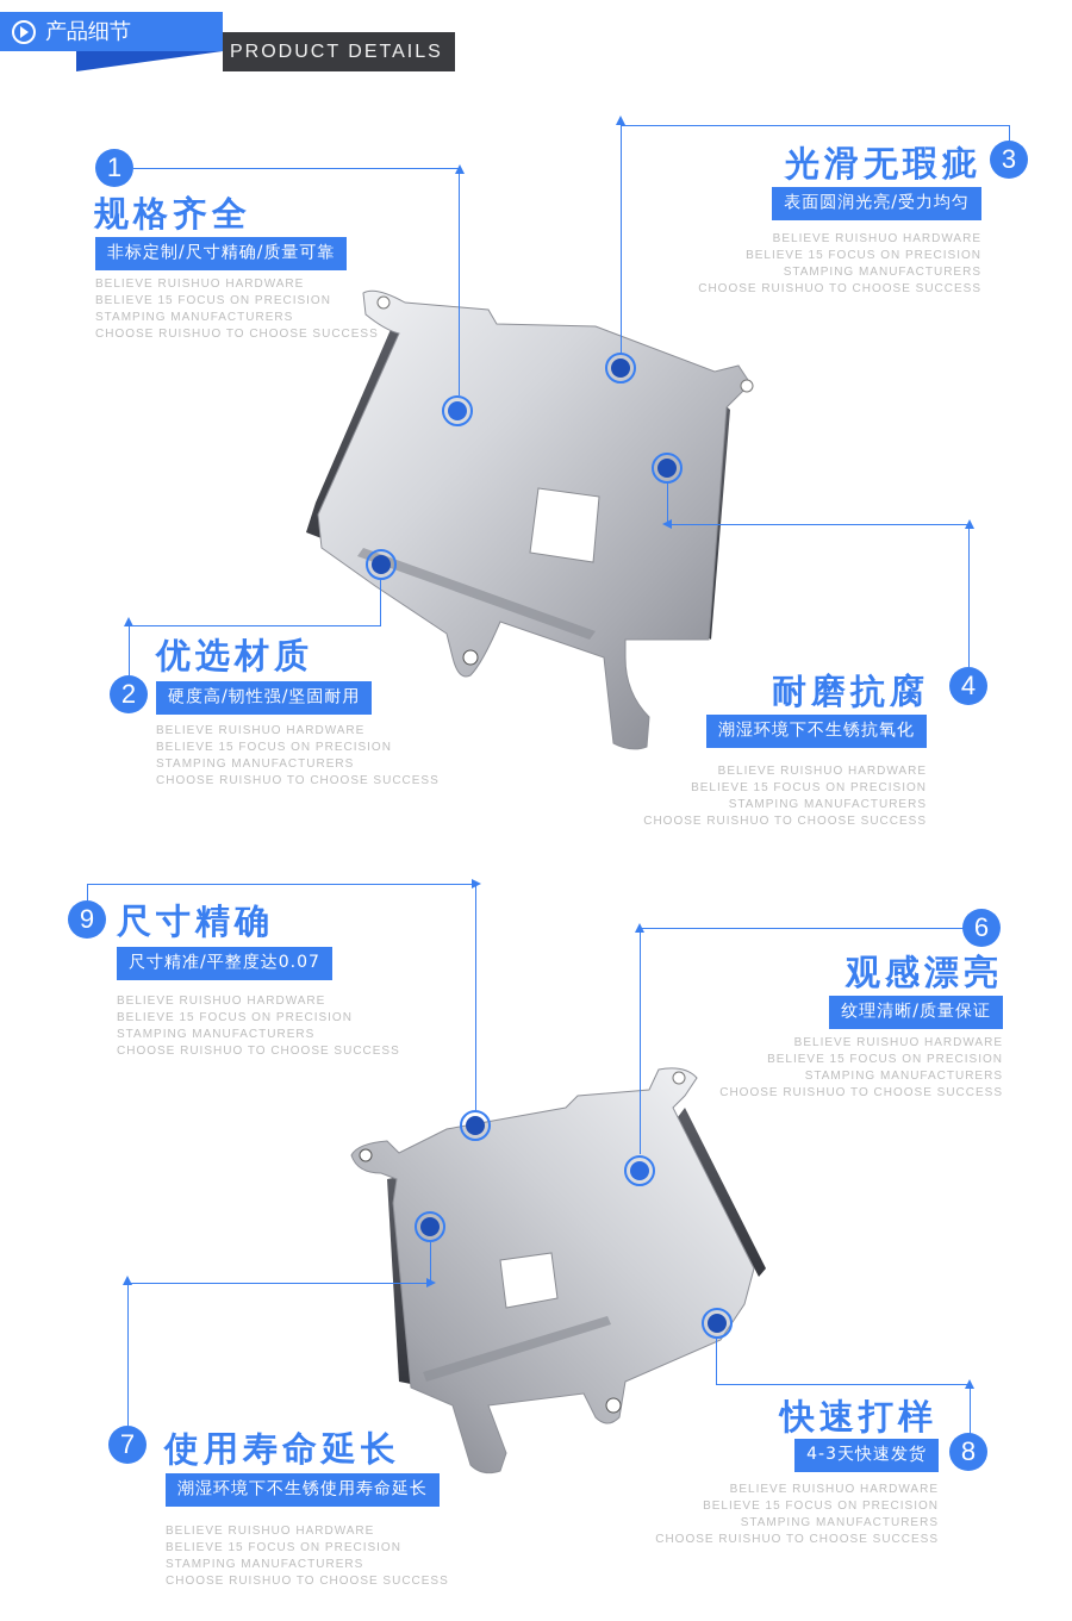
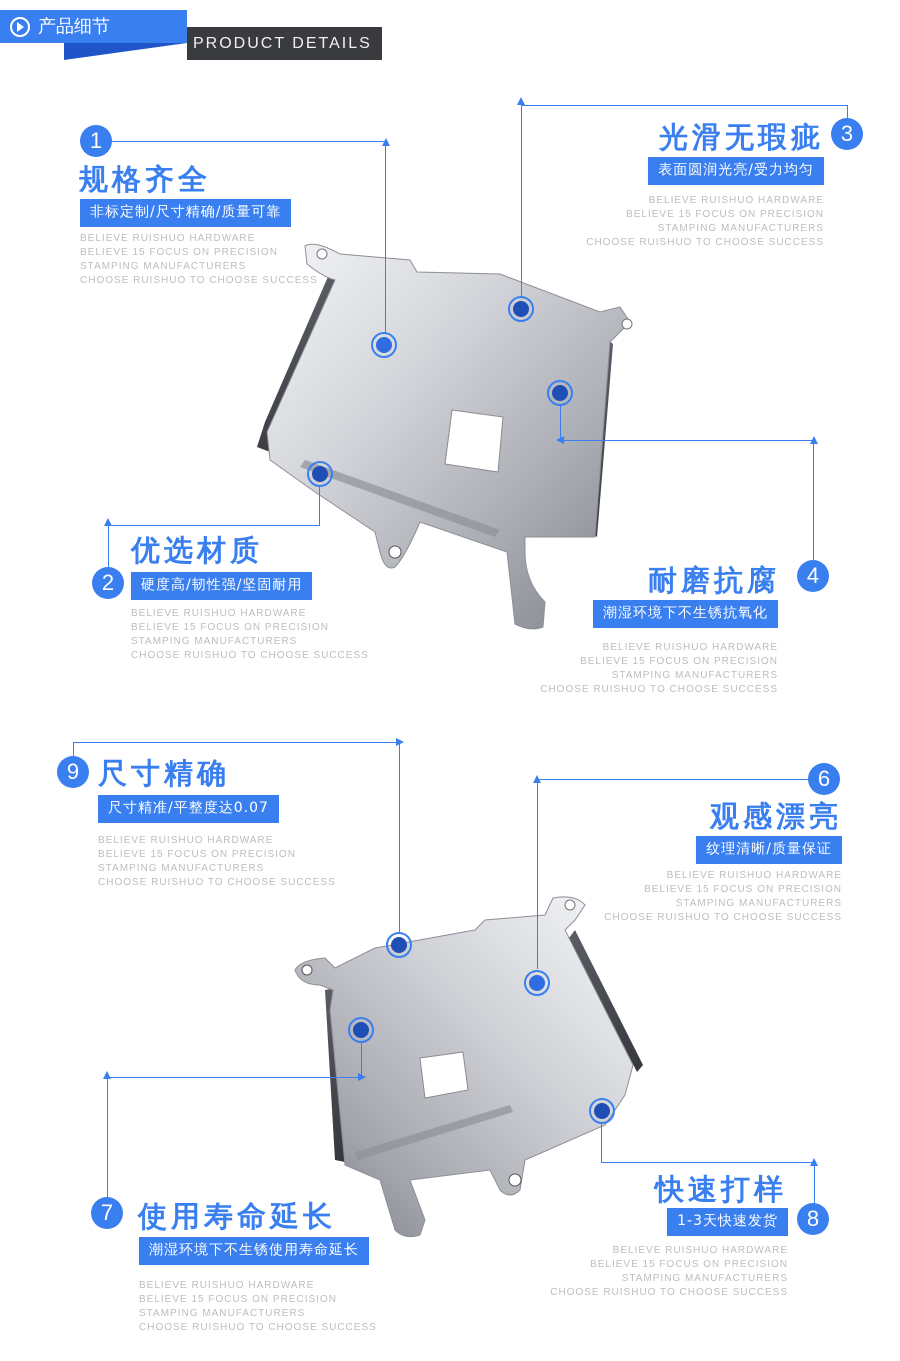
  产品细节
  PRODUCT DETAILS
  1
  规格齐全
  非标定制/尺寸精确/质量可靠
  BELIEVE RUISHUO HARDWARE
  BELIEVE 15 FOCUS ON PRECISION
  STAMPING MANUFACTURERS
  CHOOSE RUISHUO TO CHOOSE SUCCESS
  3
  光滑无瑕疵
  表面圆润光亮/受力均匀
  BELIEVE RUISHUO HARDWARE
  BELIEVE 15 FOCUS ON PRECISION
  STAMPING MANUFACTURERS
  CHOOSE RUISHUO TO CHOOSE SUCCESS
  2
  优选材质
  硬度高/韧性强/坚固耐用
  BELIEVE RUISHUO HARDWARE
  BELIEVE 15 FOCUS ON PRECISION
  STAMPING MANUFACTURERS
  CHOOSE RUISHUO TO CHOOSE SUCCESS
  4
  耐磨抗腐
  潮湿环境下不生锈抗氧化
  BELIEVE RUISHUO HARDWARE
  BELIEVE 15 FOCUS ON PRECISION
  STAMPING MANUFACTURERS
  CHOOSE RUISHUO TO CHOOSE SUCCESS
  9
  尺寸精确
  尺寸精准/平整度达0.07
  BELIEVE RUISHUO HARDWARE
  BELIEVE 15 FOCUS ON PRECISION
  STAMPING MANUFACTURERS
  CHOOSE RUISHUO TO CHOOSE SUCCESS
  6
  观感漂亮
  纹理清晰/质量保证
  BELIEVE RUISHUO HARDWARE
  BELIEVE 15 FOCUS ON PRECISION
  STAMPING MANUFACTURERS
  CHOOSE RUISHUO TO CHOOSE SUCCESS
  7
  使用寿命延长
  潮湿环境下不生锈使用寿命延长
  BELIEVE RUISHUO HARDWARE
  BELIEVE 15 FOCUS ON PRECISION
  STAMPING MANUFACTURERS
  CHOOSE RUISHUO TO CHOOSE SUCCESS
  8
  快速打样
- 4-3天快速发货
+ 1-3天快速发货
  BELIEVE RUISHUO HARDWARE
  BELIEVE 15 FOCUS ON PRECISION
  STAMPING MANUFACTURERS
  CHOOSE RUISHUO TO CHOOSE SUCCESS
